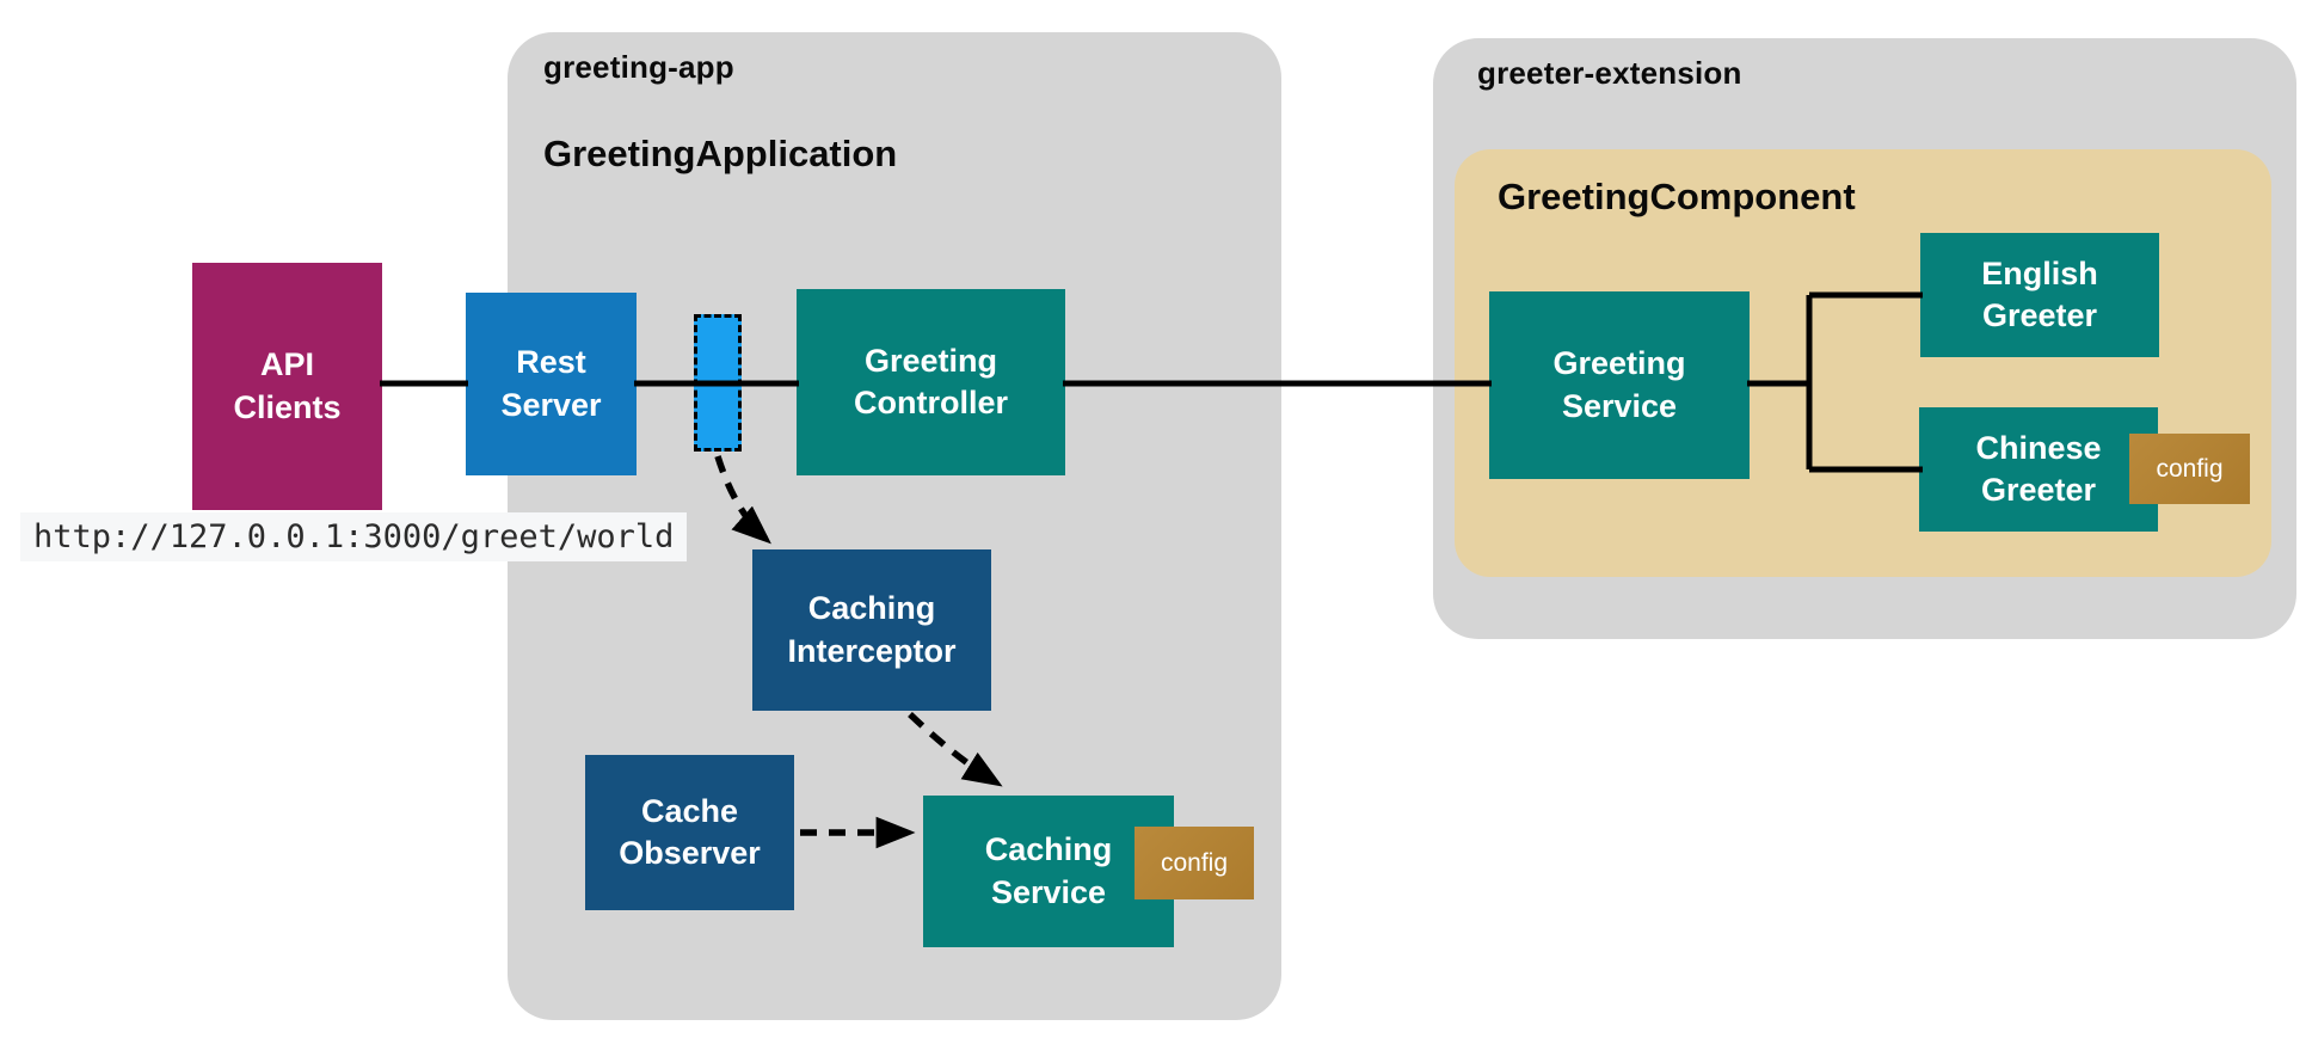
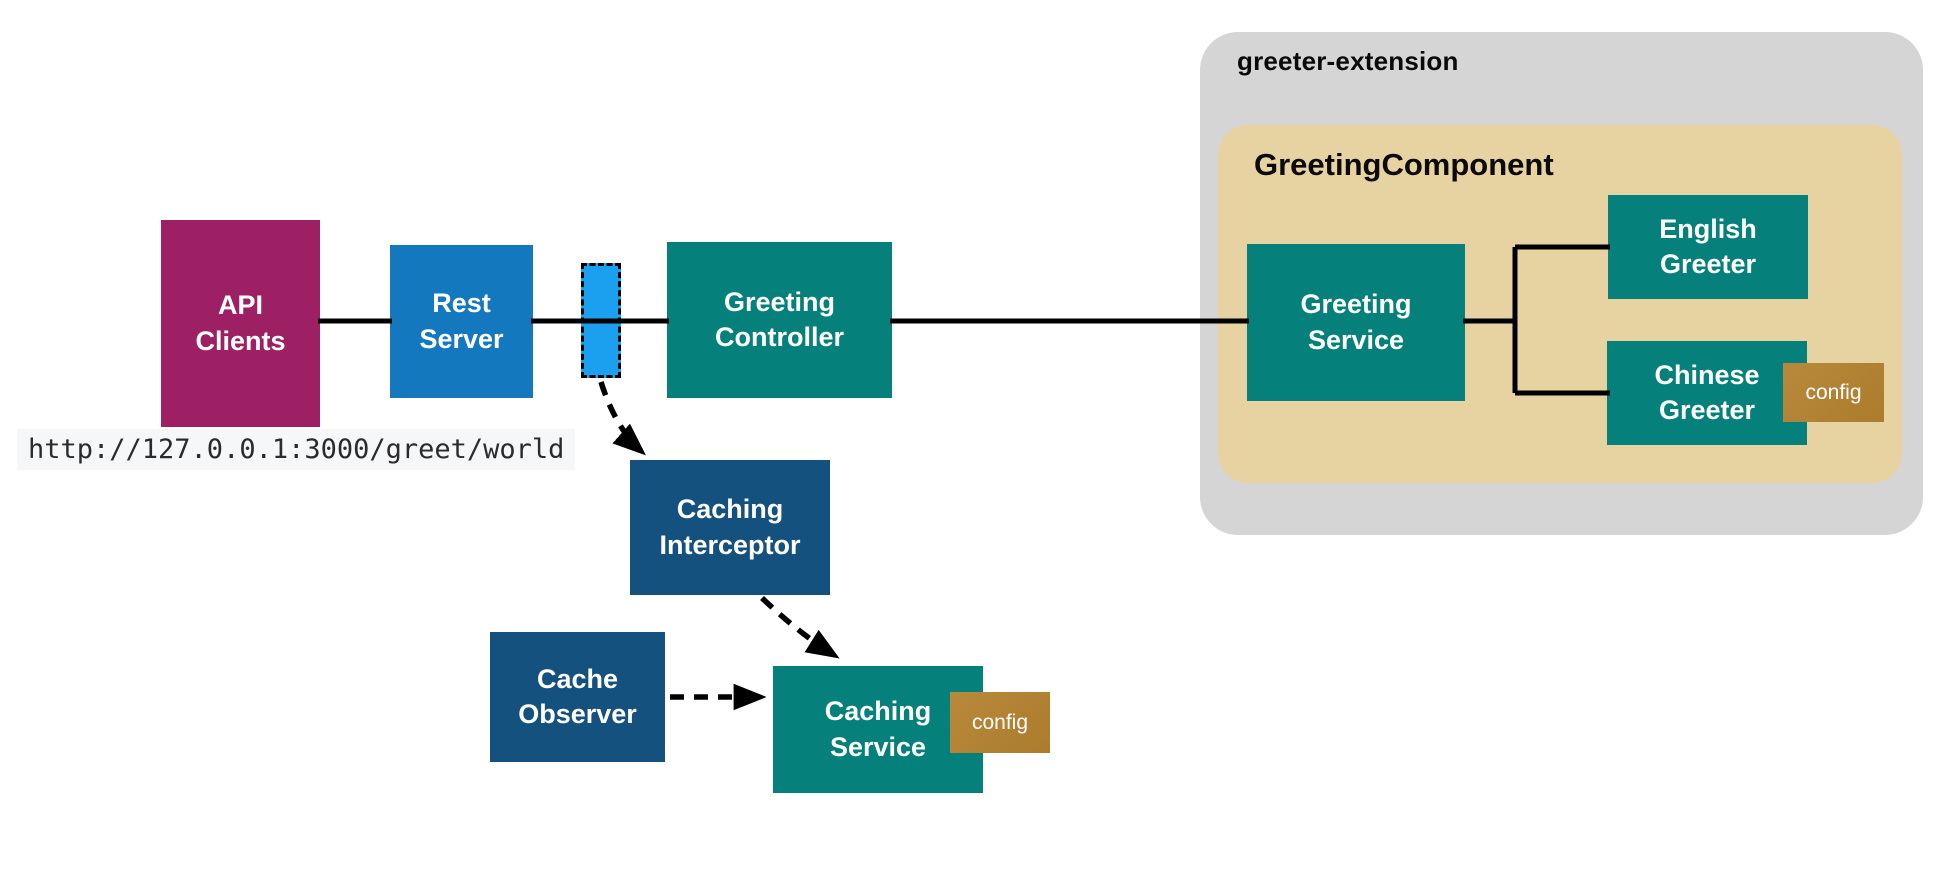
- greeting-app
- GreetingApplication
  greeter-extension
  GreetingComponent
  API
  Clients
  Rest
  Server
  Greeting
  Controller
  Caching
  Interceptor
  Cache
  Observer
  Caching
  Service
  config
  Greeting
  Service
  English
  Greeter
  Chinese
  Greeter
  config
  http://127.0.0.1:3000/greet/world
